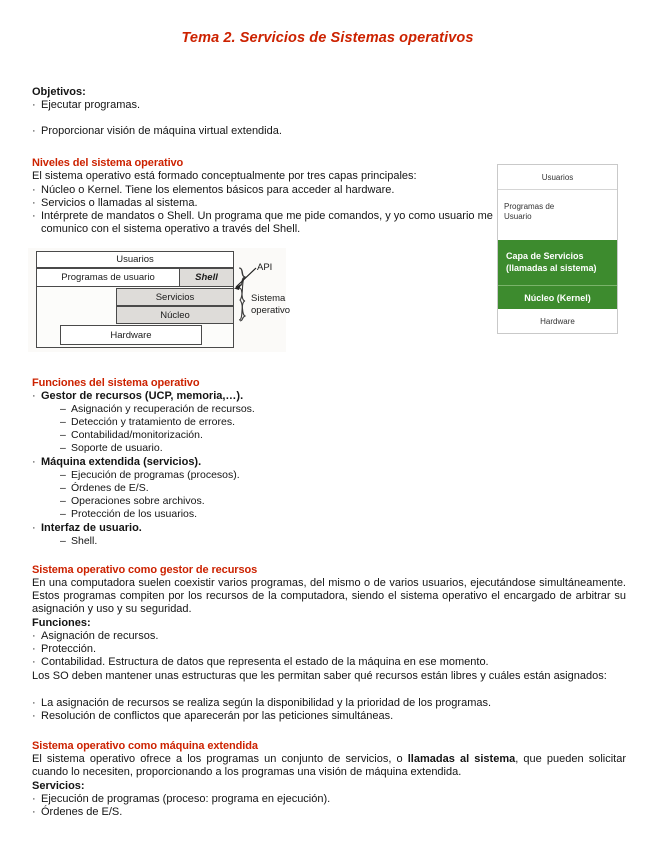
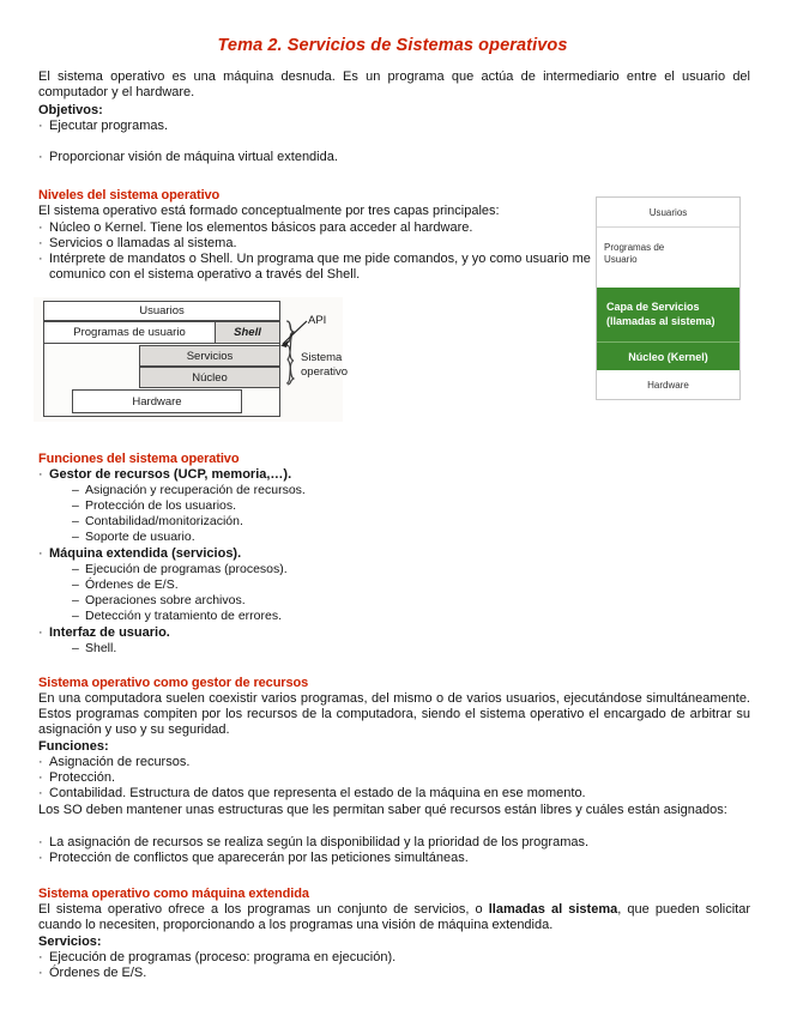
  Tema 2. Servicios de Sistemas operativos
+ El sistema operativo es una máquina desnuda. Es un programa que actúa de intermediario entre el usuario del computador y el hardware.
  Objetivos:
  · Ejecutar programas.
  · Proporcionar visión de máquina virtual extendida.
  Niveles del sistema operativo
  El sistema operativo está formado conceptualmente por tres capas principales:
  · Núcleo o Kernel. Tiene los elementos básicos para acceder al hardware.
  · Servicios o llamadas al sistema.
  · Intérprete de mandatos o Shell. Un programa que me pide comandos, y yo como usuario me comunico con el sistema operativo a través del Shell.
  Usuarios
  Programas de usuario
  Shell
  Servicios
  Núcleo
  Hardware
  API
  Sistema
  operativo
  Usuarios
  Programas de
  Usuario
  Capa de Servicios
  (llamadas al sistema)
  Núcleo (Kernel)
  Hardware
  Funciones del sistema operativo
  · Gestor de recursos (UCP, memoria,…).
  – Asignación y recuperación de recursos.
- – Detección y tratamiento de errores.
+ – Protección de los usuarios.
  – Contabilidad/monitorización.
  – Soporte de usuario.
  · Máquina extendida (servicios).
  – Ejecución de programas (procesos).
  – Órdenes de E/S.
  – Operaciones sobre archivos.
- – Protección de los usuarios.
+ – Detección y tratamiento de errores.
  · Interfaz de usuario.
  – Shell.
  Sistema operativo como gestor de recursos
  En una computadora suelen coexistir varios programas, del mismo o de varios usuarios, ejecutándose simultáneamente. Estos programas compiten por los recursos de la computadora, siendo el sistema operativo el encargado de arbitrar su asignación y uso y su seguridad.
  Funciones:
  · Asignación de recursos.
  · Protección.
  · Contabilidad. Estructura de datos que representa el estado de la máquina en ese momento.
  Los SO deben mantener unas estructuras que les permitan saber qué recursos están libres y cuáles están asignados:
  · La asignación de recursos se realiza según la disponibilidad y la prioridad de los programas.
- · Resolución de conflictos que aparecerán por las peticiones simultáneas.
+ · Protección de conflictos que aparecerán por las peticiones simultáneas.
  Sistema operativo como máquina extendida
  El sistema operativo ofrece a los programas un conjunto de servicios, o llamadas al sistema, que pueden solicitar cuando lo necesiten, proporcionando a los programas una visión de máquina extendida.
  Servicios:
  · Ejecución de programas (proceso: programa en ejecución).
  · Órdenes de E/S.
